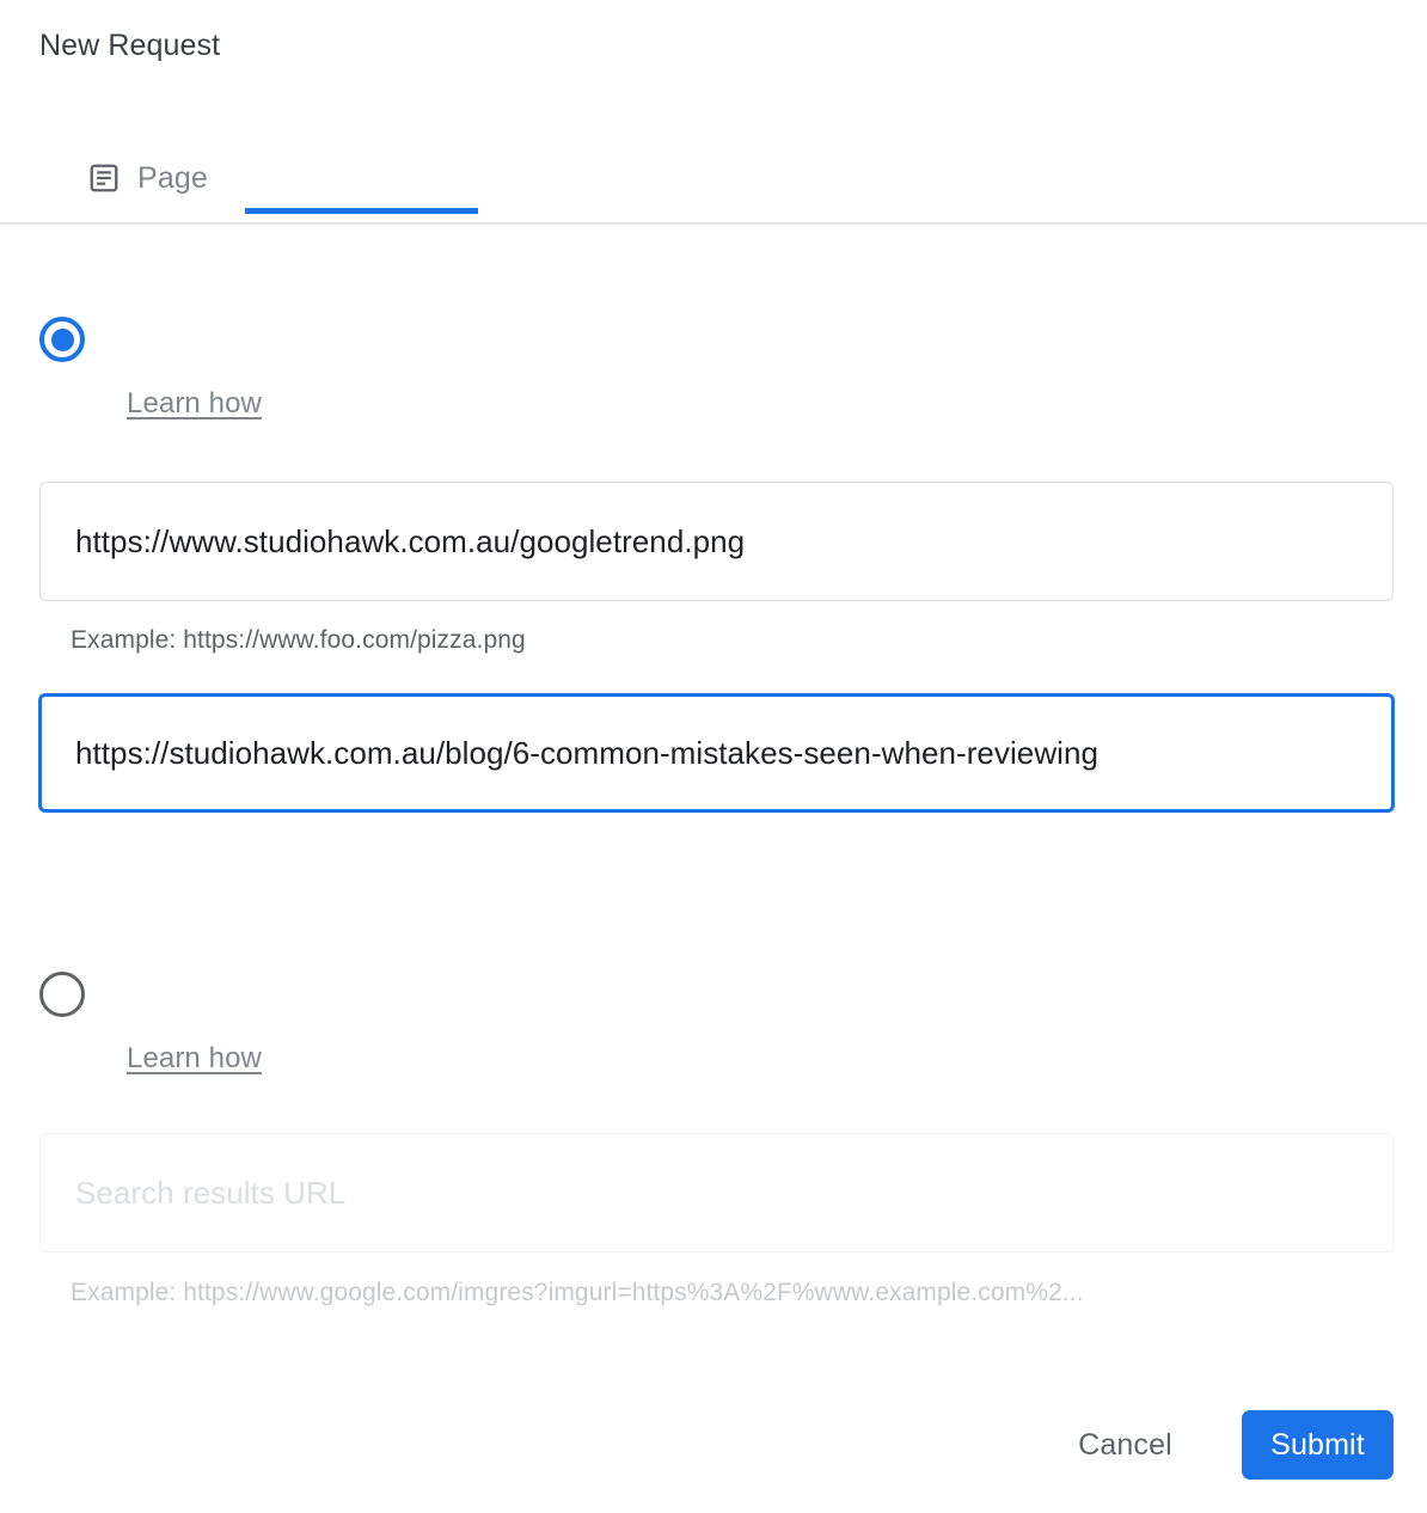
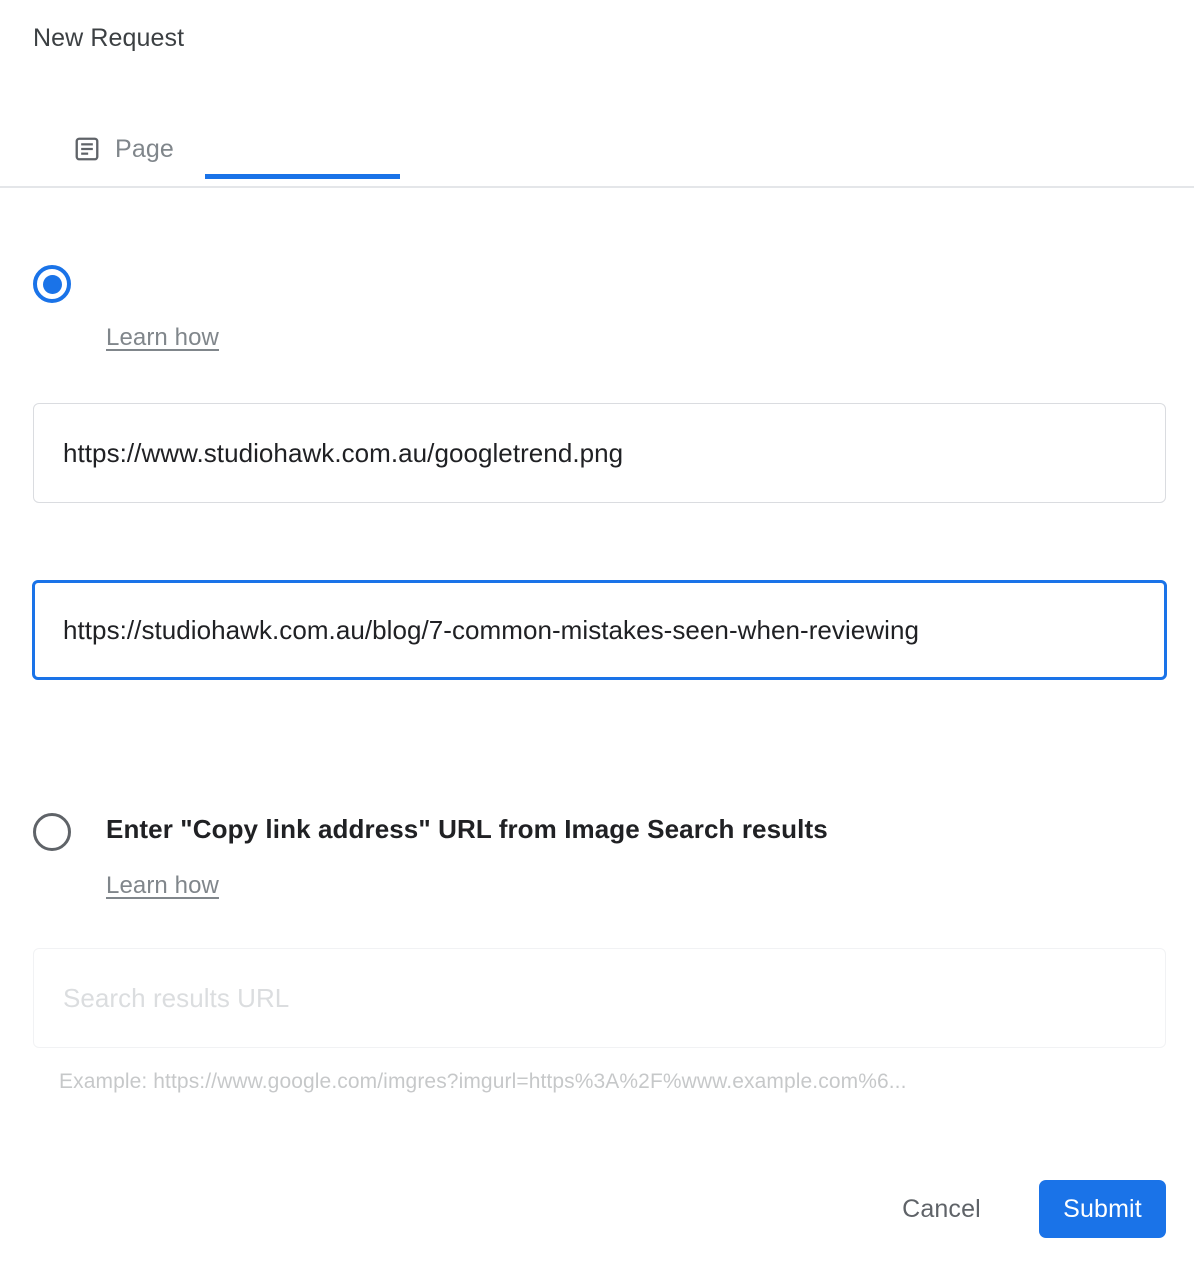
  New Request
  Page
  Learn how
  https://www.studiohawk.com.au/googletrend.png
- Example: https://www.foo.com/pizza.png
- https://studiohawk.com.au/blog/6-common-mistakes-seen-when-reviewing
+ https://studiohawk.com.au/blog/7-common-mistakes-seen-when-reviewing
+ Enter "Copy link address" URL from Image Search results
  Learn how
  Search results URL
- Example: https://www.google.com/imgres?imgurl=https%3A%2F%www.example.com%2...
+ Example: https://www.google.com/imgres?imgurl=https%3A%2F%www.example.com%6...
  Cancel
  Submit
